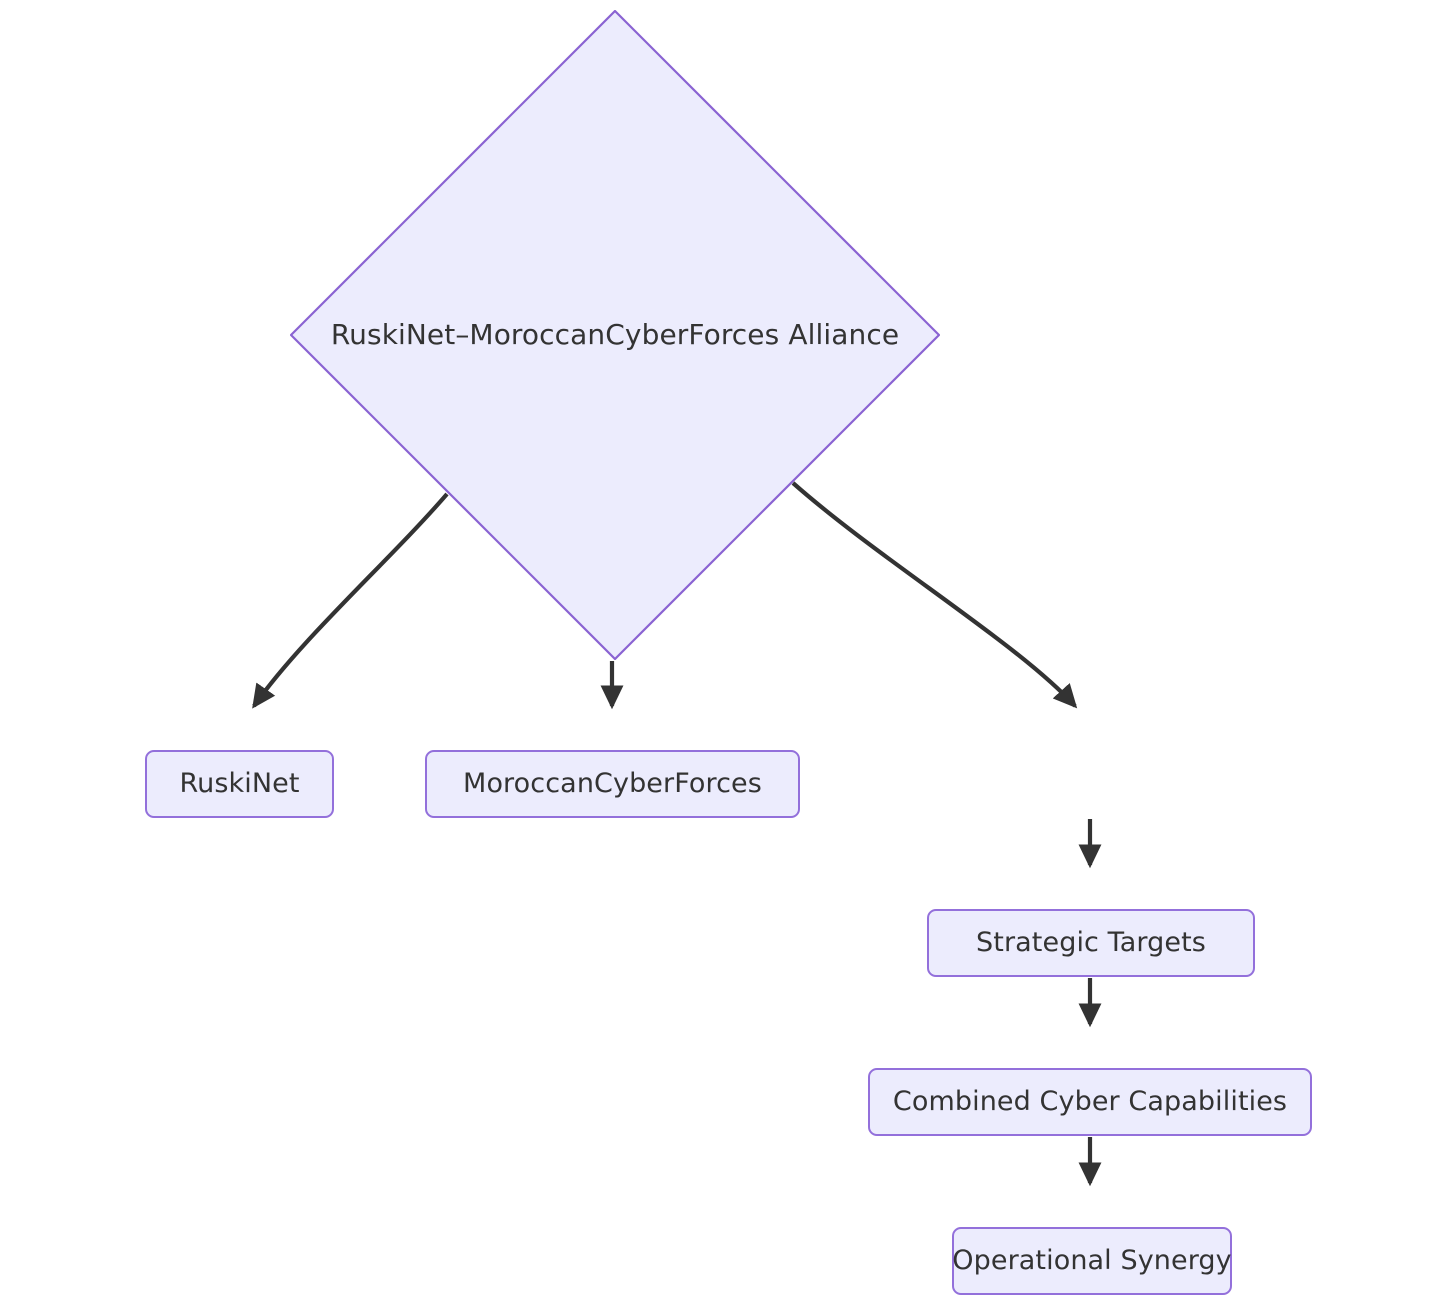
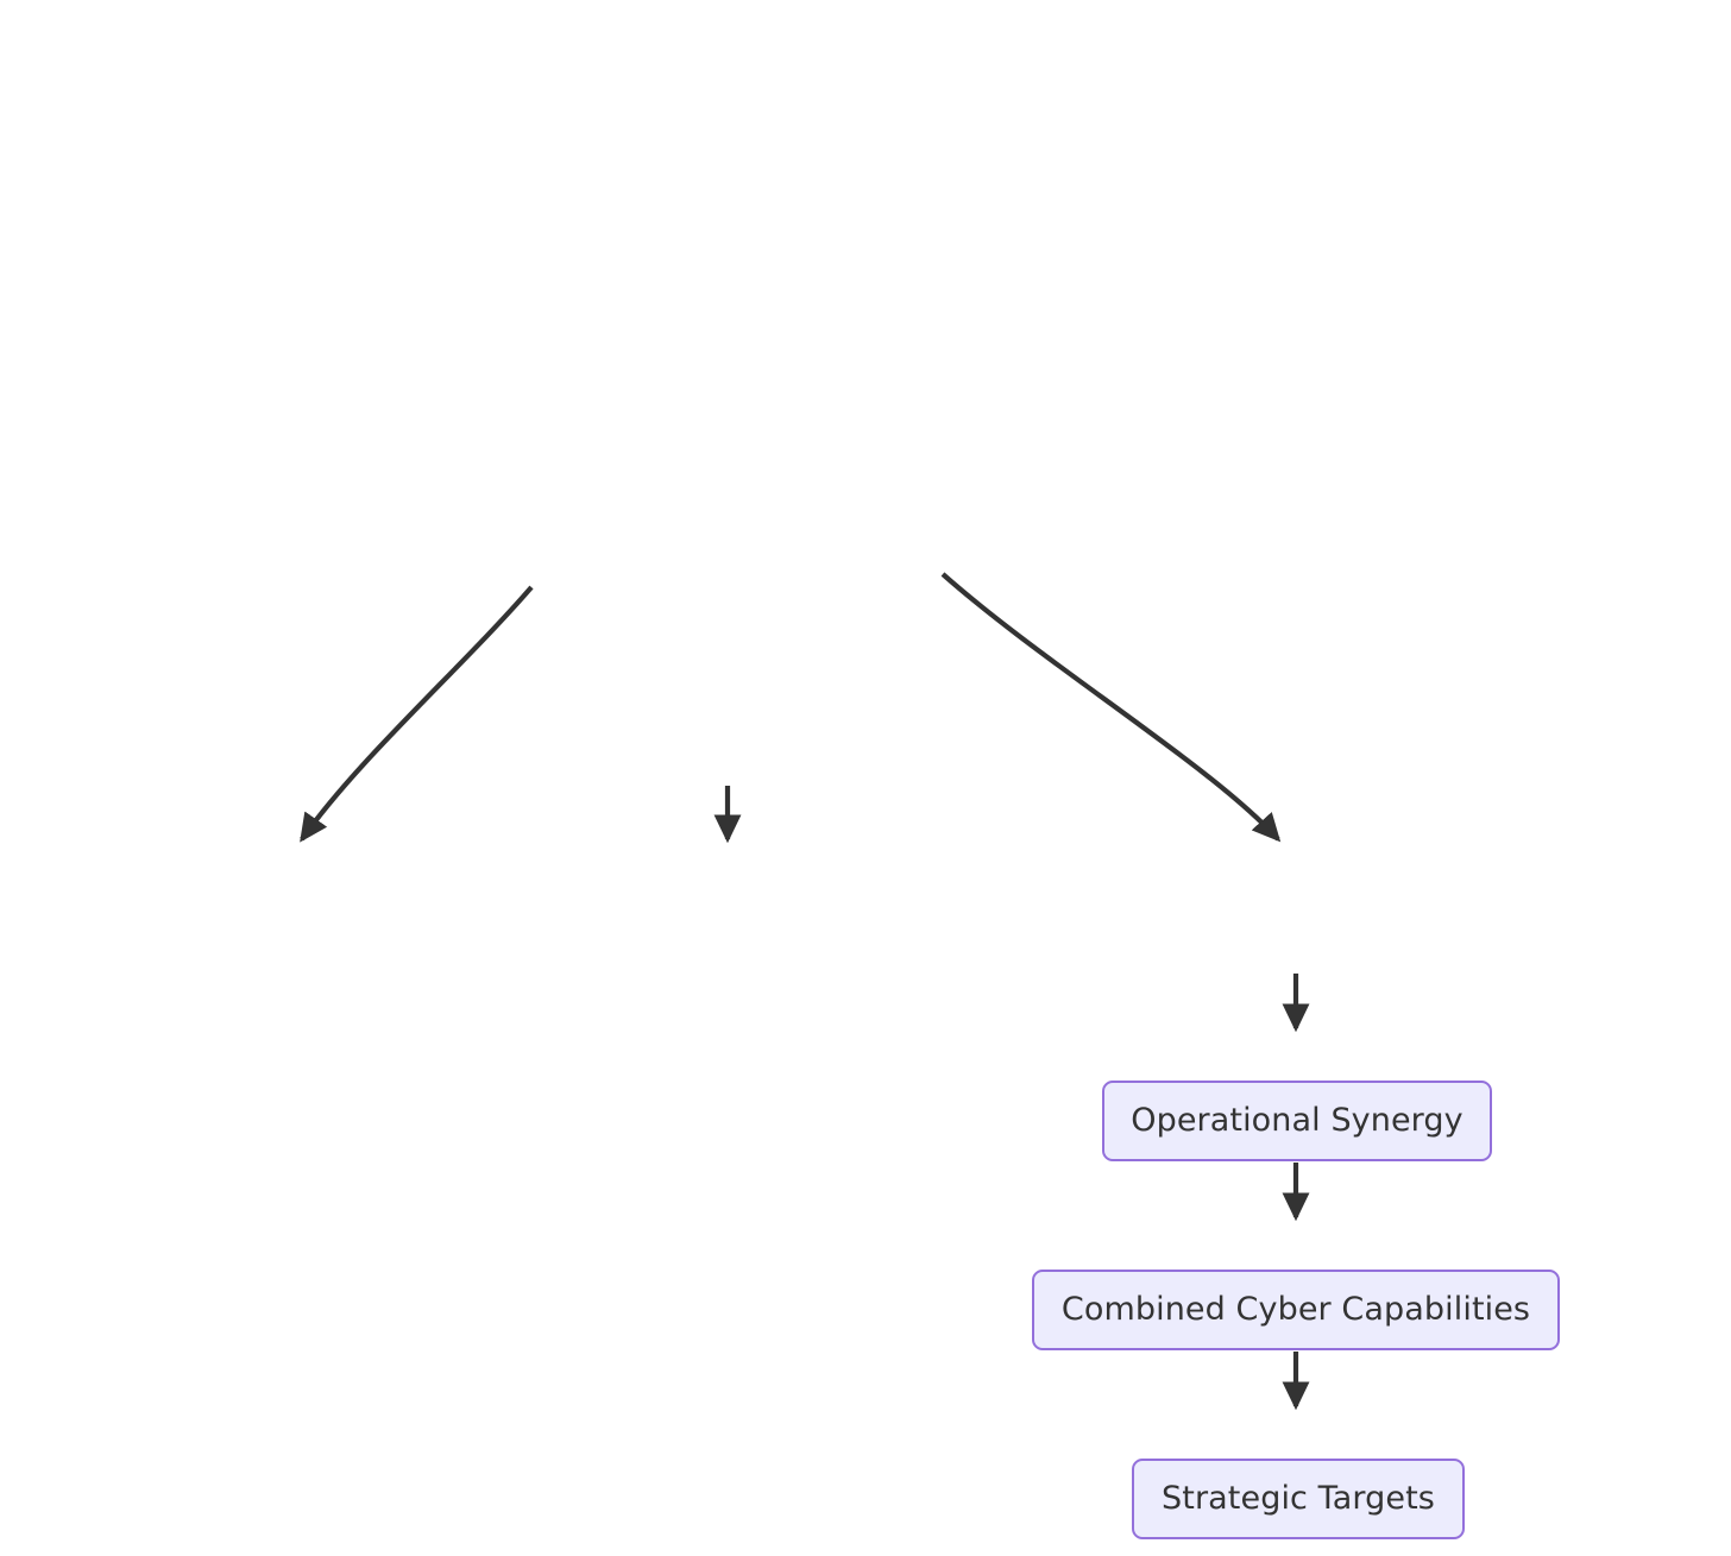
- RuskiNet–MoroccanCyberForces Alliance
- RuskiNet
- MoroccanCyberForces
- Strategic Targets
+ Operational Synergy
  Combined Cyber Capabilities
- Operational Synergy
+ Strategic Targets
